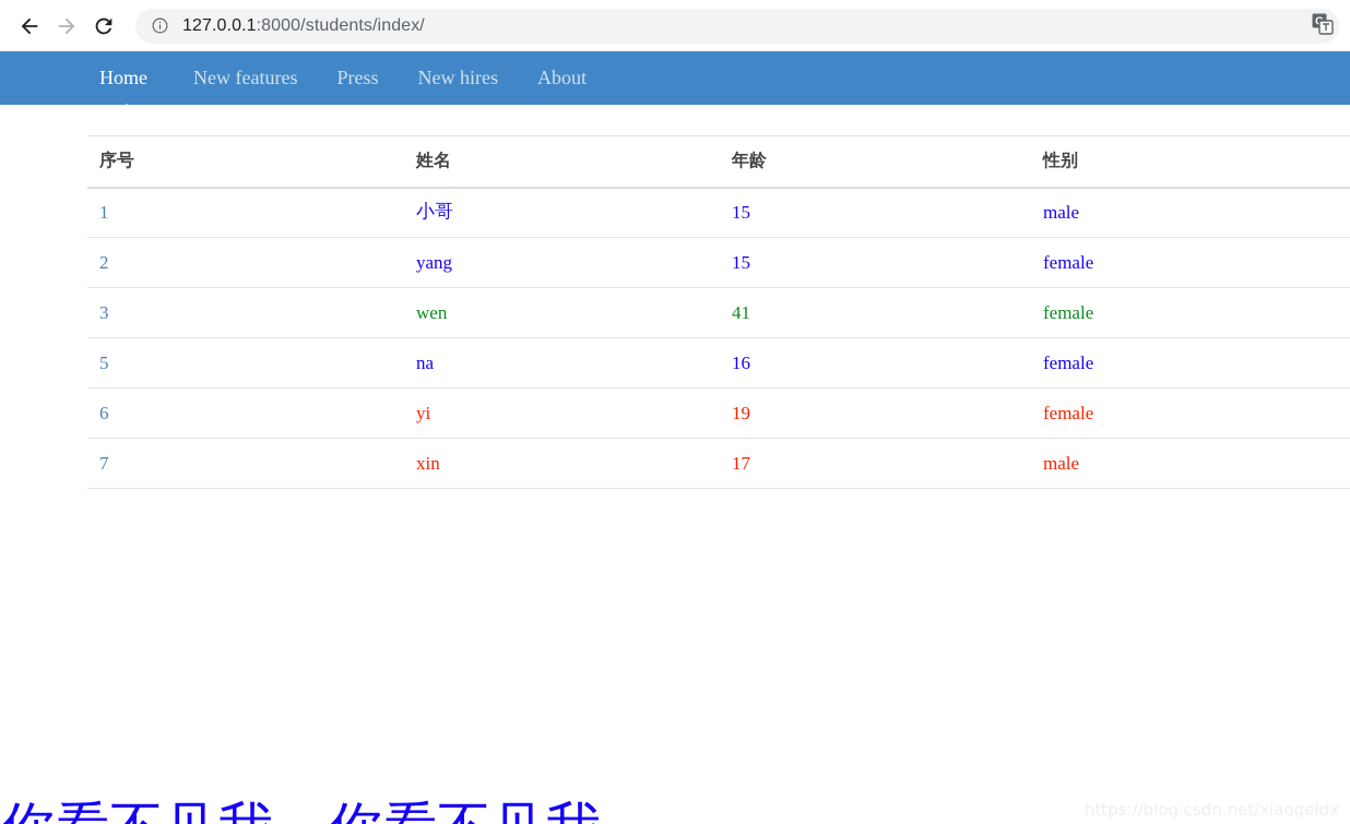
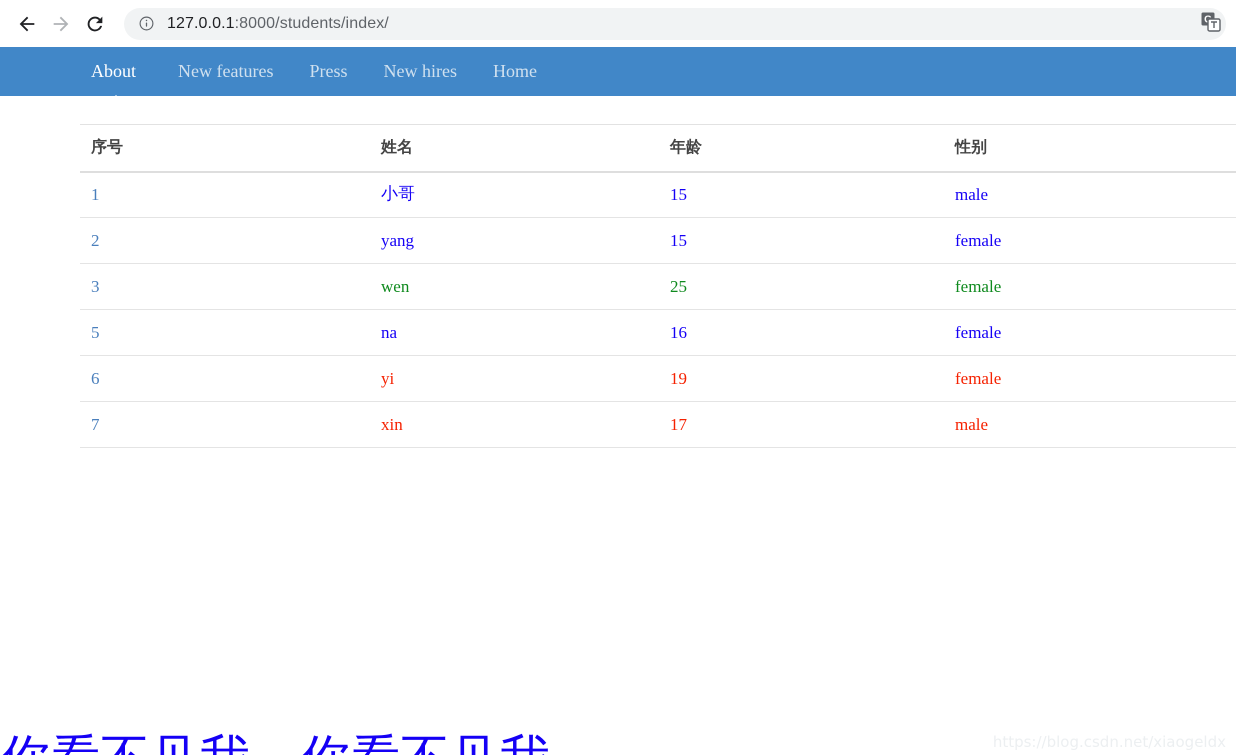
  127.0.0.1:8000/students/index/
- Home
+ About
  New features
  Press
  New hires
- About
+ Home
  序号	姓名	年龄	性别
  1	小哥	15	male
  2	yang	15	female
- 3	wen	41	female
+ 3	wen	25	female
  5	na	16	female
  6	yi	19	female
  7	xin	17	male
